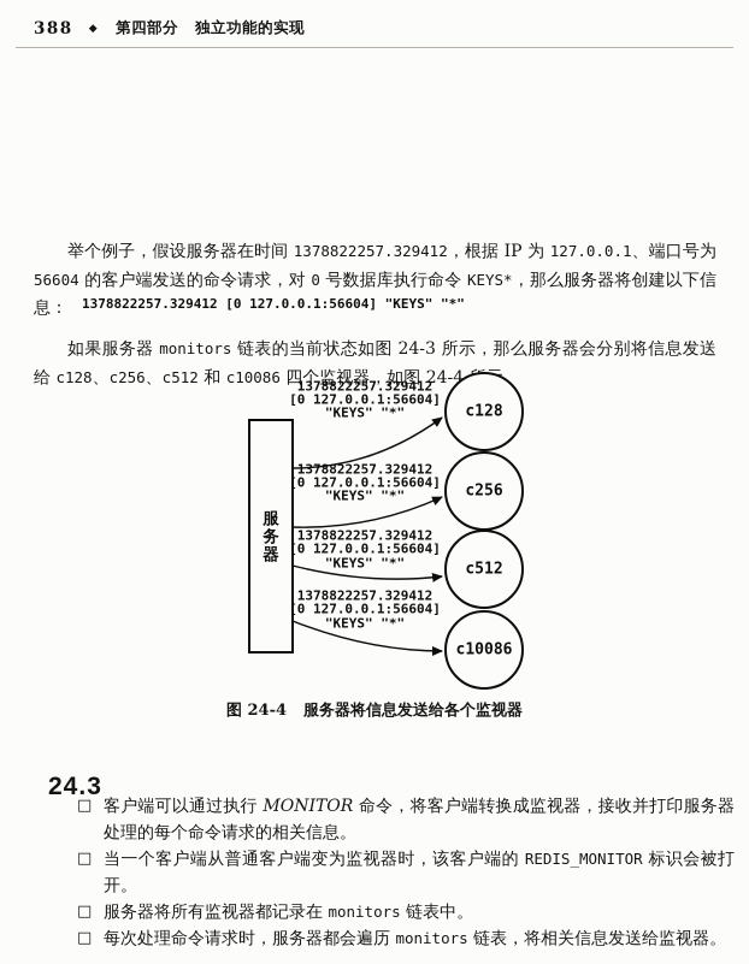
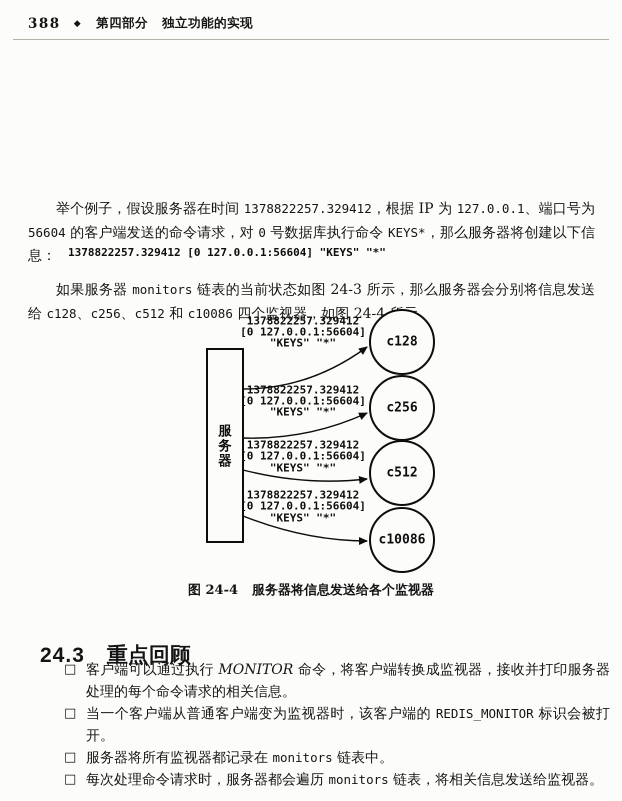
  388
  ◆
  第四部分
  独立功能的实现
  举个例子，假设服务器在时间 1378822257.329412，根据 IP 为 127.0.0.1、端口号为 56604 的客户端发送的命令请求，对 0 号数据库执行命令 KEYS*，那么服务器将创建以下信息：
  1378822257.329412 [0 127.0.0.1:56604] "KEYS" "*"
  如果服务器 monitors 链表的当前状态如图 24-3 所示，那么服务器会分别将信息发送给 c128、c256、c512 和 c10086 四个监视器，如图 24-4。
  服
  务
  器
  c128
  c256
  c512
  c10086
  1378822257.329412
  [0 127.0.0.1:56604]
  "KEYS" "*"
  1378822257.329412
  [0 127.0.0.1:56604]
  "KEYS" "*"
  1378822257.329412
  [0 127.0.0.1:56604]
  "KEYS" "*"
  1378822257.329412
  [0 127.0.0.1:56604]
  "KEYS" "*"
  图 24-4 服务器将信息发送给各个监视器
  24.3
+ 重点回顾
  □
  客户端可以通过执行 MONITOR 命令，将客户端转换成监视器，接收并打印服务器处理的每个命令请求的相关信息。
  □
  当一个客户端从普通客户端变为监视器时，该客户端的 REDIS_MONITOR 标识会被打开。
  □
  服务器将所有监视器都记录在 monitors 链表中。
  □
  每次处理命令请求时，服务器都会遍历 monitors 链表，将相关信息发送给监视器。
